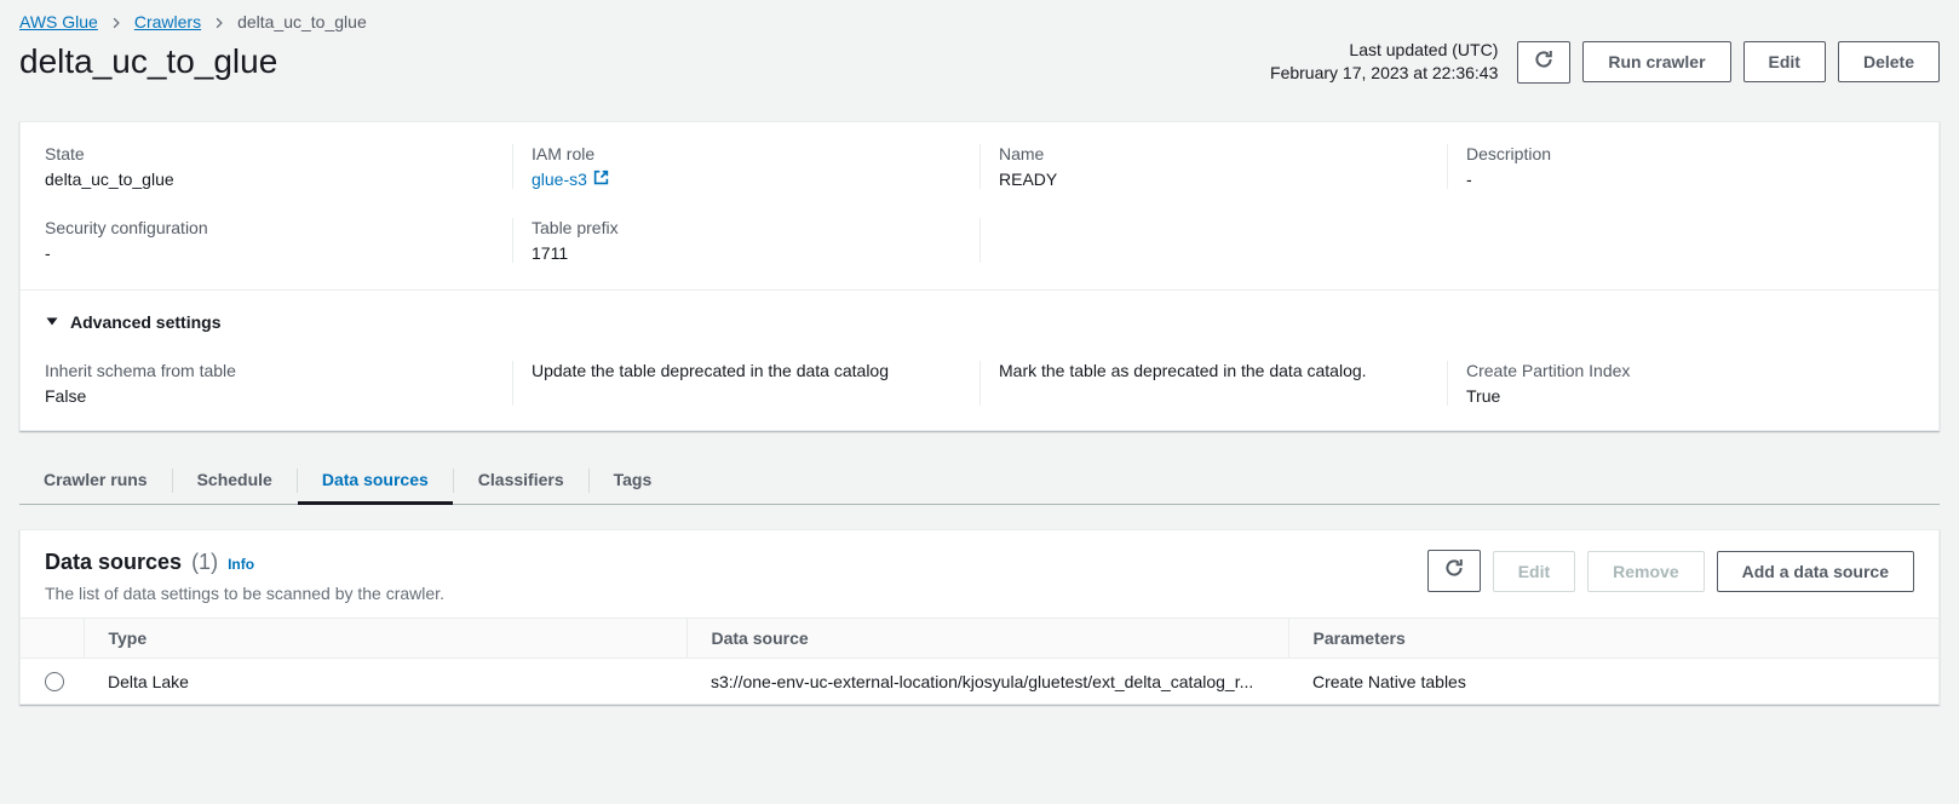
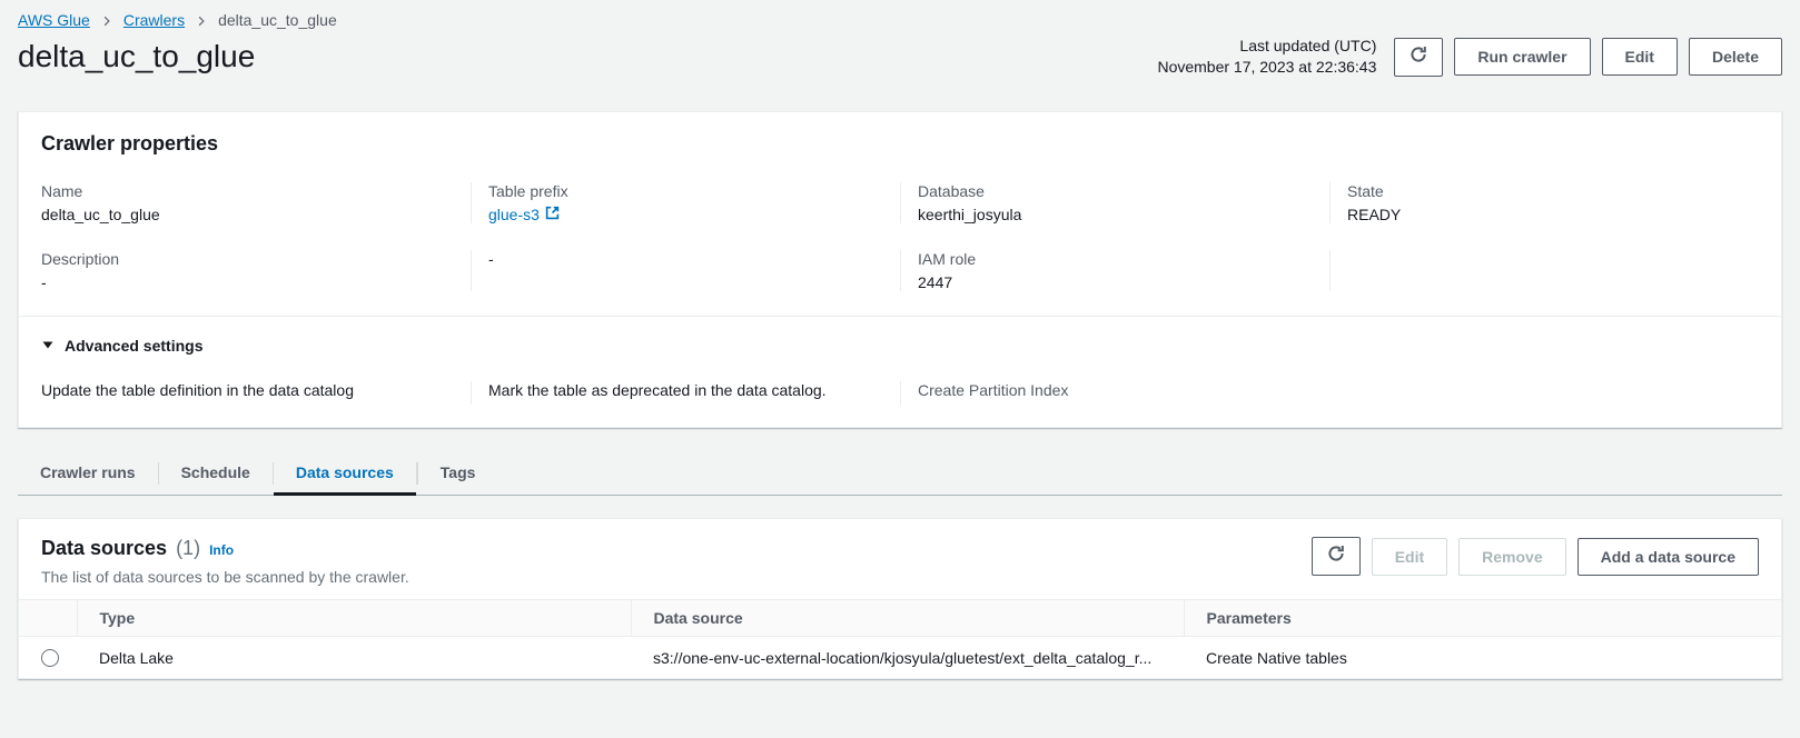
  AWS Glue
  Crawlers
  delta_uc_to_glue
  delta_uc_to_glue
  Last updated (UTC)
- February 17, 2023 at 22:36:43
+ November 17, 2023 at 22:36:43
  Run crawler
  Edit
  Delete
+ Crawler properties
- State
+ Name
  delta_uc_to_glue
- IAM role
+ Table prefix
  glue-s3
+ Database
+ keerthi_josyula
- Name
+ State
  READY
  Description
  -
- Security configuration
  -
- Table prefix
+ IAM role
- 1711
+ 2447
  Advanced settings
- Inherit schema from table
- False
- Update the table deprecated in the data catalog
+ Update the table definition in the data catalog
  Mark the table as deprecated in the data catalog.
  Create Partition Index
- True
  Crawler runs
  Schedule
  Data sources
- Classifiers
  Tags
  Data sources
  (1)
  Info
- The list of data settings to be scanned by the crawler.
+ The list of data sources to be scanned by the crawler.
  Edit
  Remove
  Add a data source
  	Type	Data source	Parameters
  	Delta Lake	s3://one-env-uc-external-location/kjosyula/gluetest/ext_delta_catalog_r...	Create Native tables
